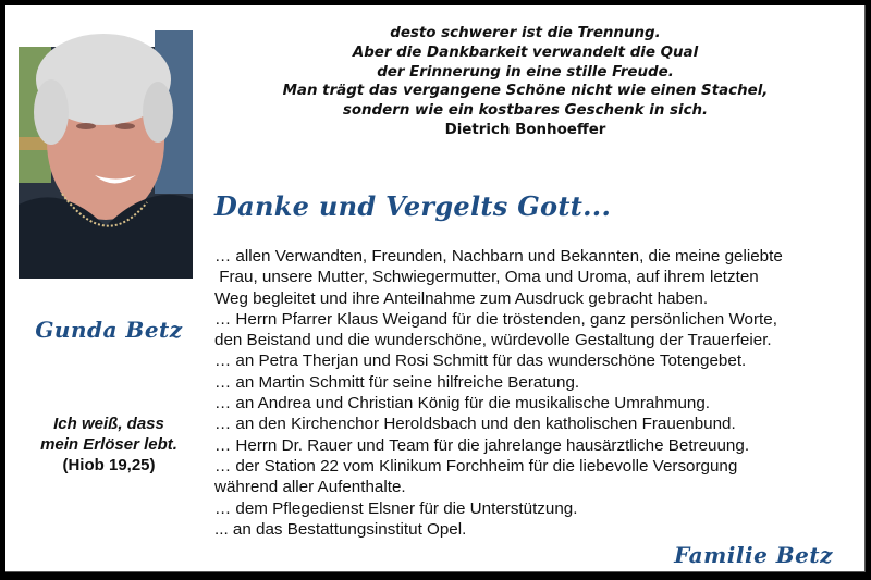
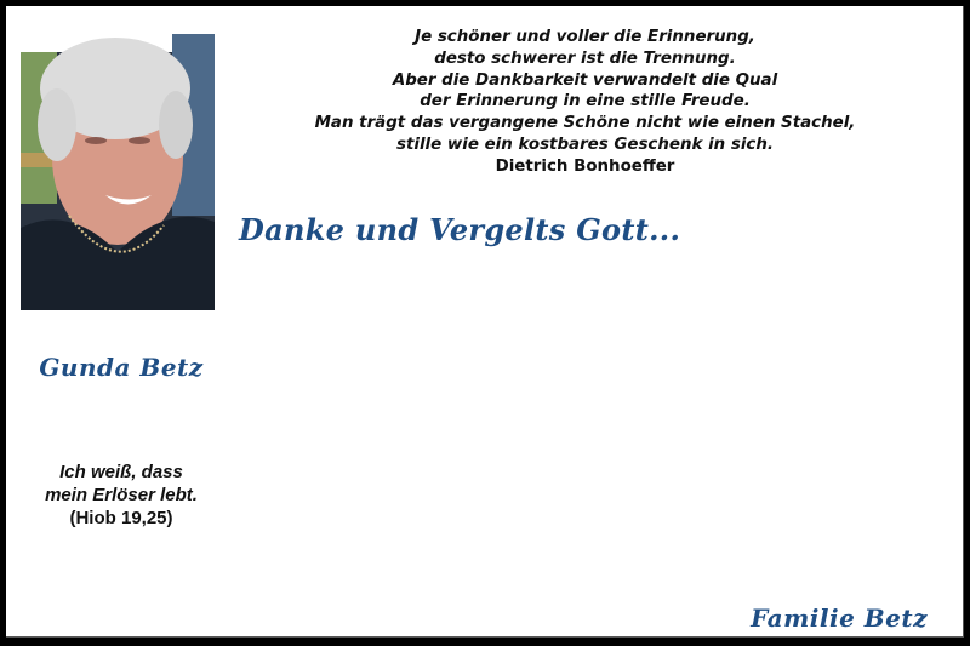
  Gunda Betz
  Ich weiß, dass
  mein Erlöser lebt.
  (Hiob 19,25)
+ Je schöner und voller die Erinnerung,
  desto schwerer ist die Trennung.
  Aber die Dankbarkeit verwandelt die Qual
  der Erinnerung in eine stille Freude.
  Man trägt das vergangene Schöne nicht wie einen Stachel,
- sondern wie ein kostbares Geschenk in sich.
+ stille wie ein kostbares Geschenk in sich.
  Dietrich Bonhoeffer
  Danke und Vergelts Gott...
- … allen Verwandten, Freunden, Nachbarn und Bekannten, die meine geliebte
- Frau, unsere Mutter, Schwiegermutter, Oma und Uroma, auf ihrem letzten
- Weg begleitet und ihre Anteilnahme zum Ausdruck gebracht haben.
- … Herrn Pfarrer Klaus Weigand für die tröstenden, ganz persönlichen Worte,
- den Beistand und die wunderschöne, würdevolle Gestaltung der Trauerfeier.
- … an Petra Therjan und Rosi Schmitt für das wunderschöne Totengebet.
- … an Martin Schmitt für seine hilfreiche Beratung.
- … an Andrea und Christian König für die musikalische Umrahmung.
- … an den Kirchenchor Heroldsbach und den katholischen Frauenbund.
- … Herrn Dr. Rauer und Team für die jahrelange hausärztliche Betreuung.
- … der Station 22 vom Klinikum Forchheim für die liebevolle Versorgung
- während aller Aufenthalte.
- … dem Pflegedienst Elsner für die Unterstützung.
- ... an das Bestattungsinstitut Opel.
  Familie Betz
